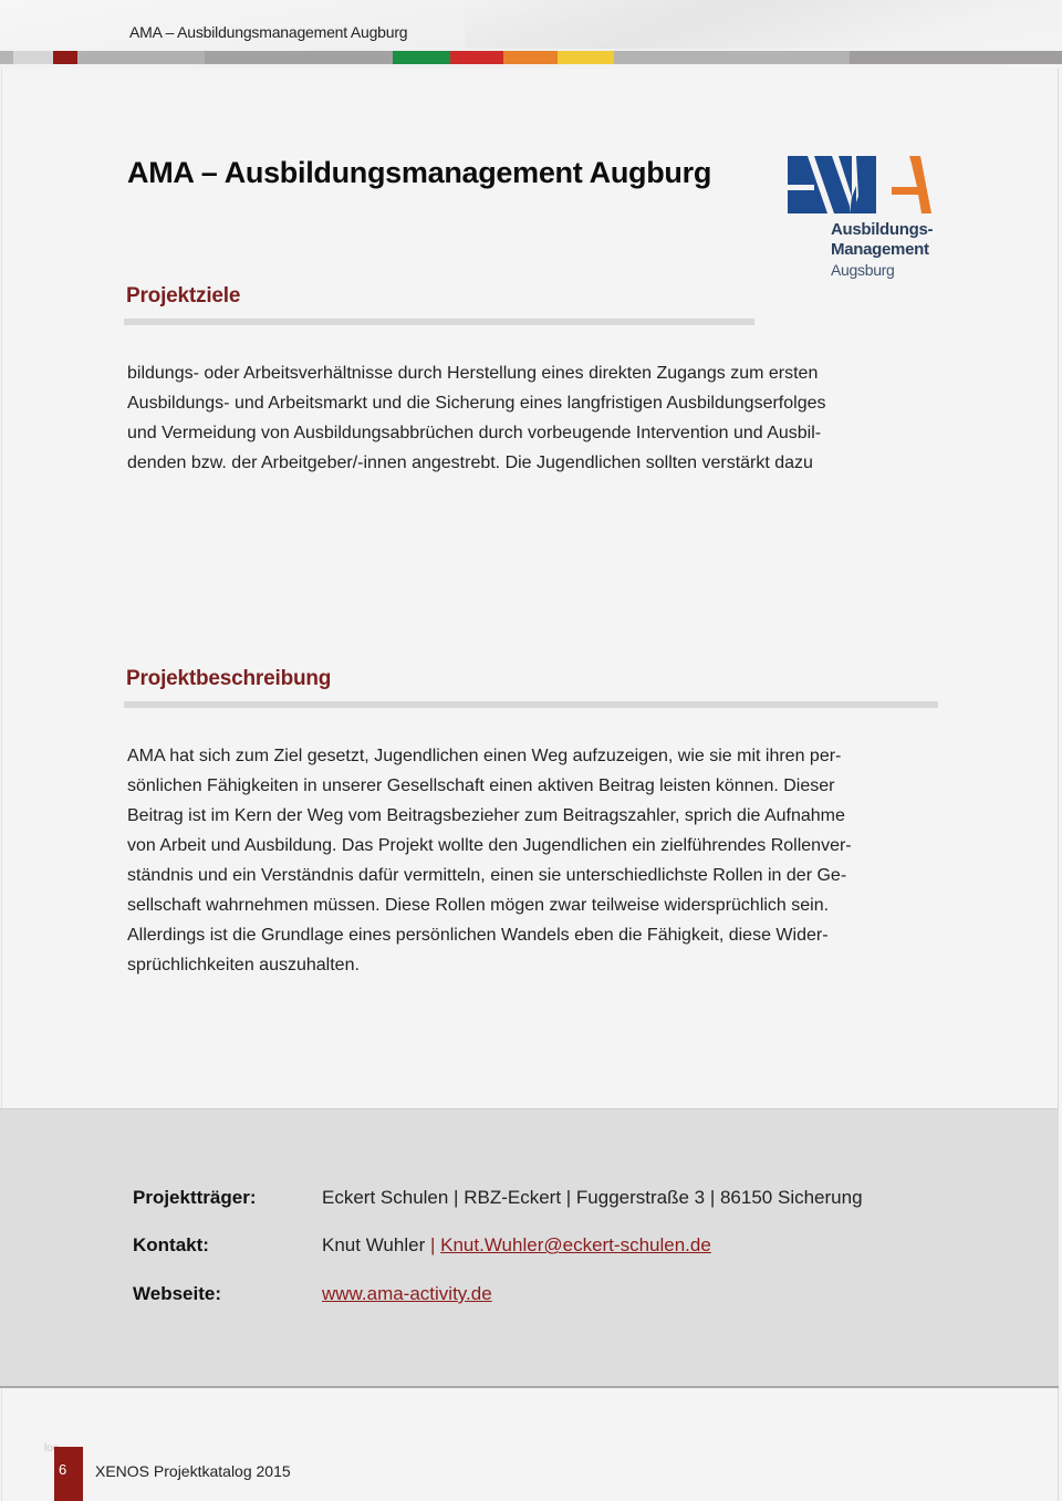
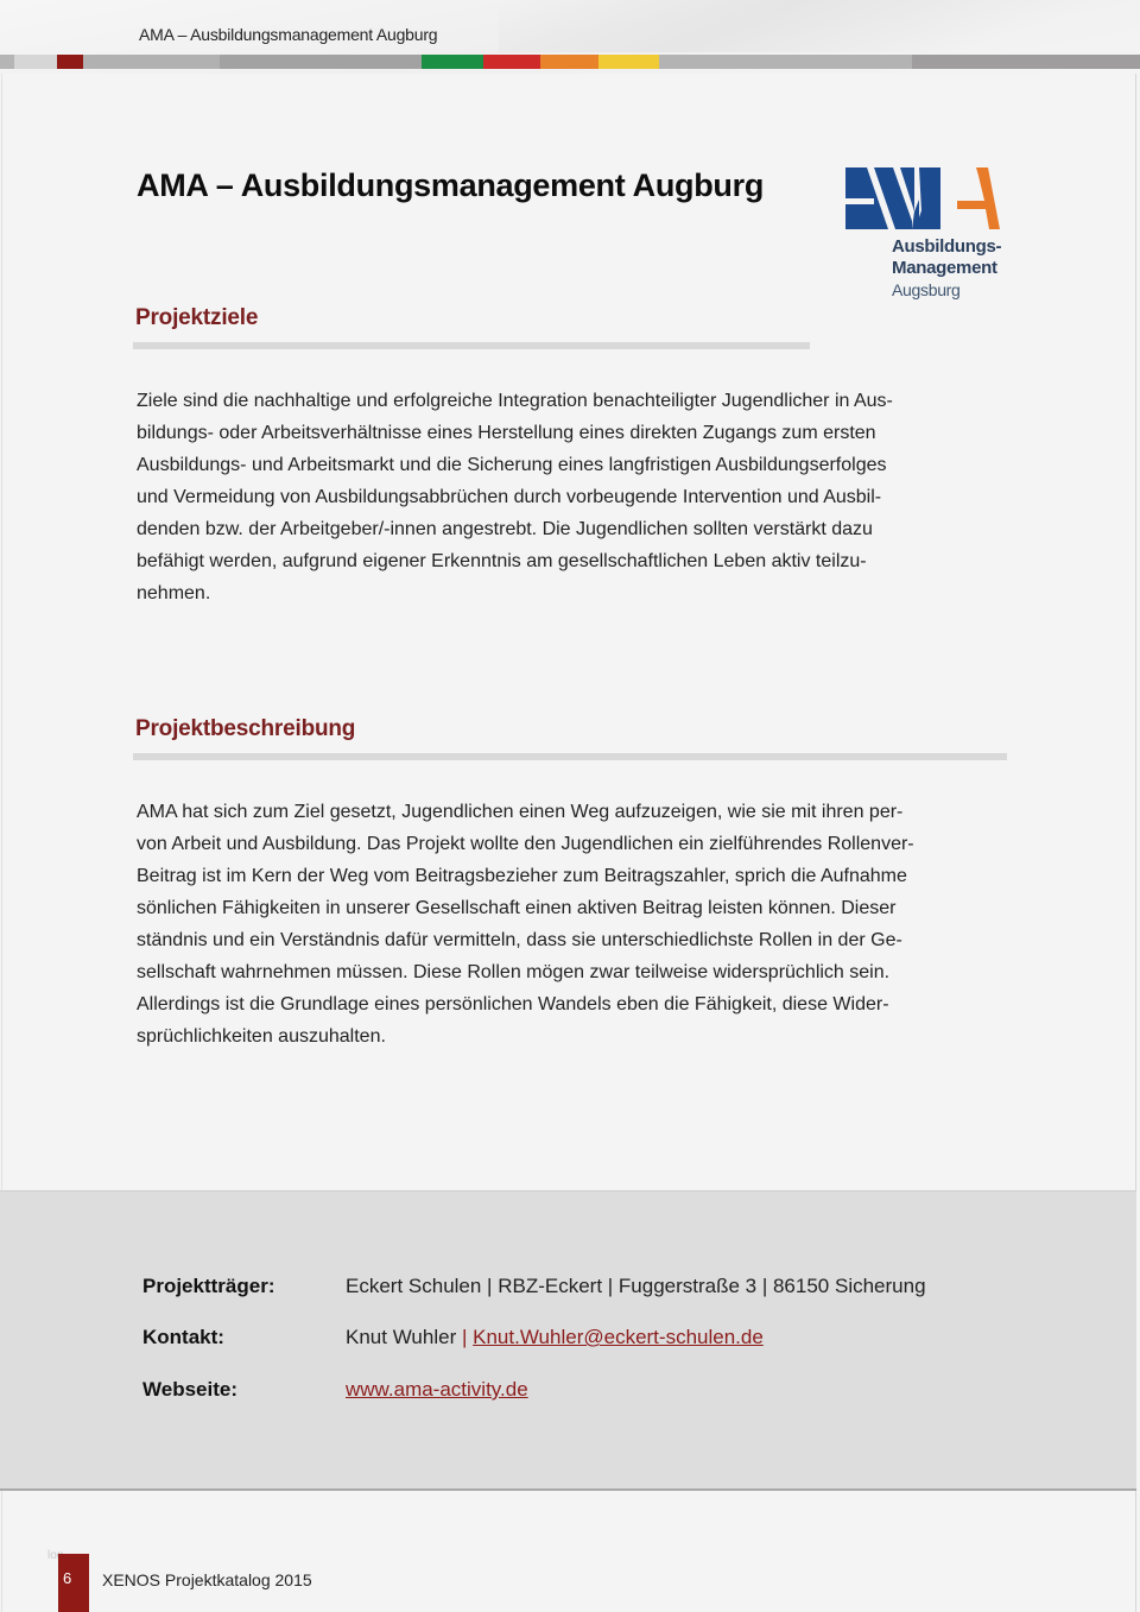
  AMA – Ausbildungsmanagement Augburg
  AMA – Ausbildungsmanagement Augburg
  Ausbildungs-
  Management
  Augsburg
  Projektziele
+ Ziele sind die nachhaltige und erfolgreiche Integration benachteiligter Jugendlicher in Aus-
- bildungs- oder Arbeitsverhältnisse durch Herstellung eines direkten Zugangs zum ersten
+ bildungs- oder Arbeitsverhältnisse eines Herstellung eines direkten Zugangs zum ersten
  Ausbildungs- und Arbeitsmarkt und die Sicherung eines langfristigen Ausbildungserfolges
  und Vermeidung von Ausbildungsabbrüchen durch vorbeugende Intervention und Ausbil-
  denden bzw. der Arbeitgeber/-innen angestrebt. Die Jugendlichen sollten verstärkt dazu
+ befähigt werden, aufgrund eigener Erkenntnis am gesellschaftlichen Leben aktiv teilzu-
+ nehmen.
  Projektbeschreibung
  AMA hat sich zum Ziel gesetzt, Jugendlichen einen Weg aufzuzeigen, wie sie mit ihren per-
- sönlichen Fähigkeiten in unserer Gesellschaft einen aktiven Beitrag leisten können. Dieser
+ von Arbeit und Ausbildung. Das Projekt wollte den Jugendlichen ein zielführendes Rollenver-
  Beitrag ist im Kern der Weg vom Beitragsbezieher zum Beitragszahler, sprich die Aufnahme
- von Arbeit und Ausbildung. Das Projekt wollte den Jugendlichen ein zielführendes Rollenver-
+ sönlichen Fähigkeiten in unserer Gesellschaft einen aktiven Beitrag leisten können. Dieser
- ständnis und ein Verständnis dafür vermitteln, einen sie unterschiedlichste Rollen in der Ge-
+ ständnis und ein Verständnis dafür vermitteln, dass sie unterschiedlichste Rollen in der Ge-
  sellschaft wahrnehmen müssen. Diese Rollen mögen zwar teilweise widersprüchlich sein.
  Allerdings ist die Grundlage eines persönlichen Wandels eben die Fähigkeit, diese Wider-
  sprüchlichkeiten auszuhalten.
  Projektträger:
  Eckert Schulen | RBZ-Eckert | Fuggerstraße 3 | 86150 Sicherung
  Kontakt:
  Knut Wuhler | Knut.Wuhler@eckert-schulen.de
  Webseite:
  www.ama-activity.de
  6
  XENOS Projektkatalog 2015
